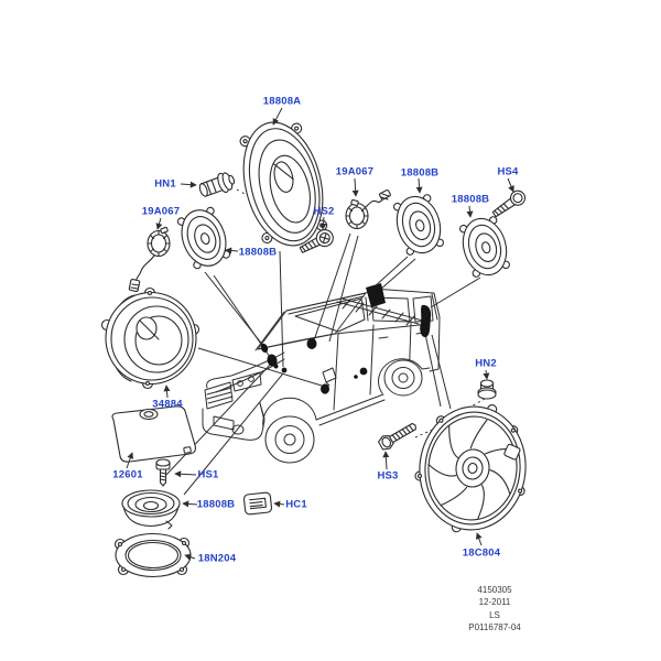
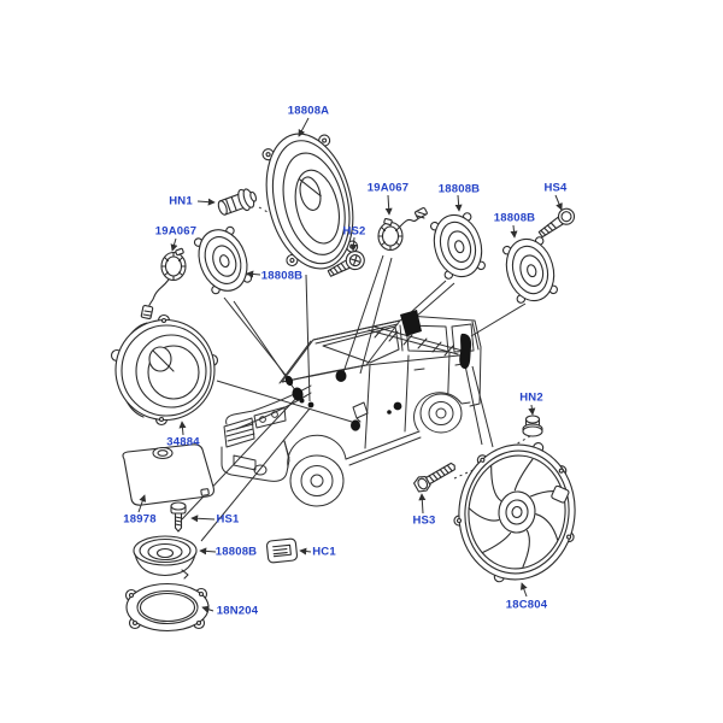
  18808A
  HN1
  19A067
  18808B
  HS2
  19A067
  18808B
  18808B
  HS4
  34884
- 12601
+ 18978
  HS1
  18808B
  HC1
  18N204
  HN2
  HS3
  18C804
- 4150305
- 12-2011
- LS
- P0116787-04
